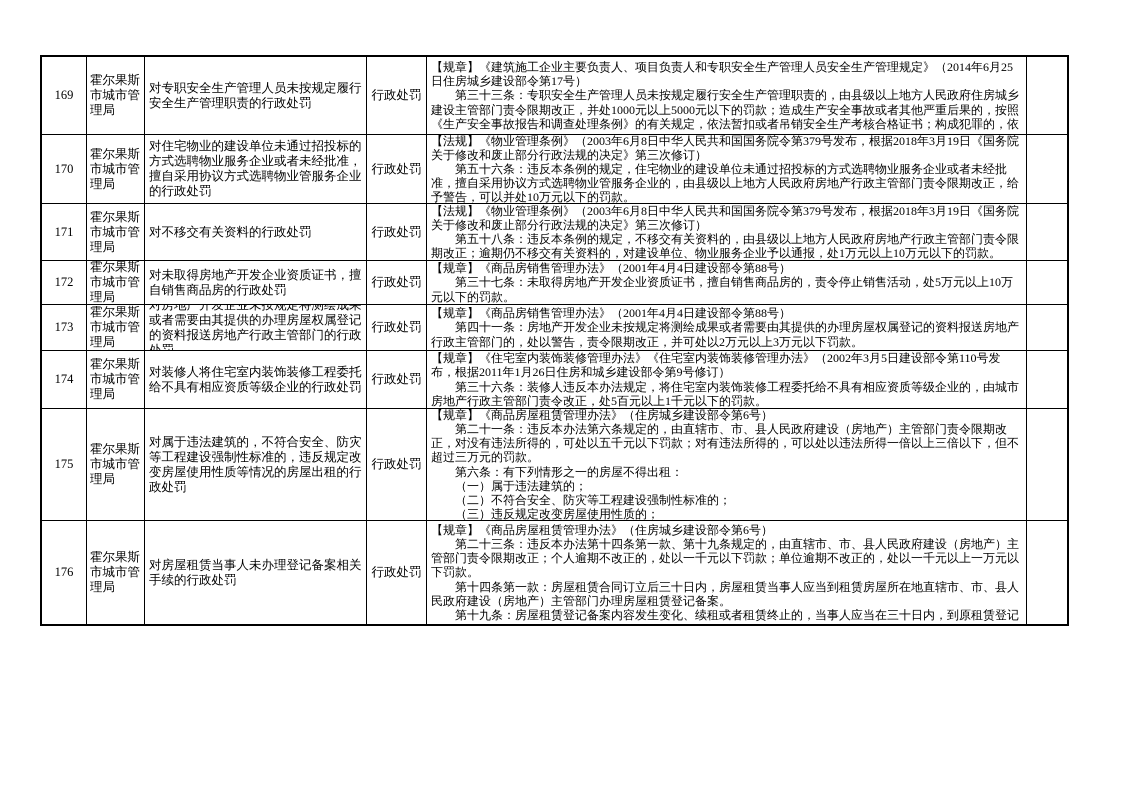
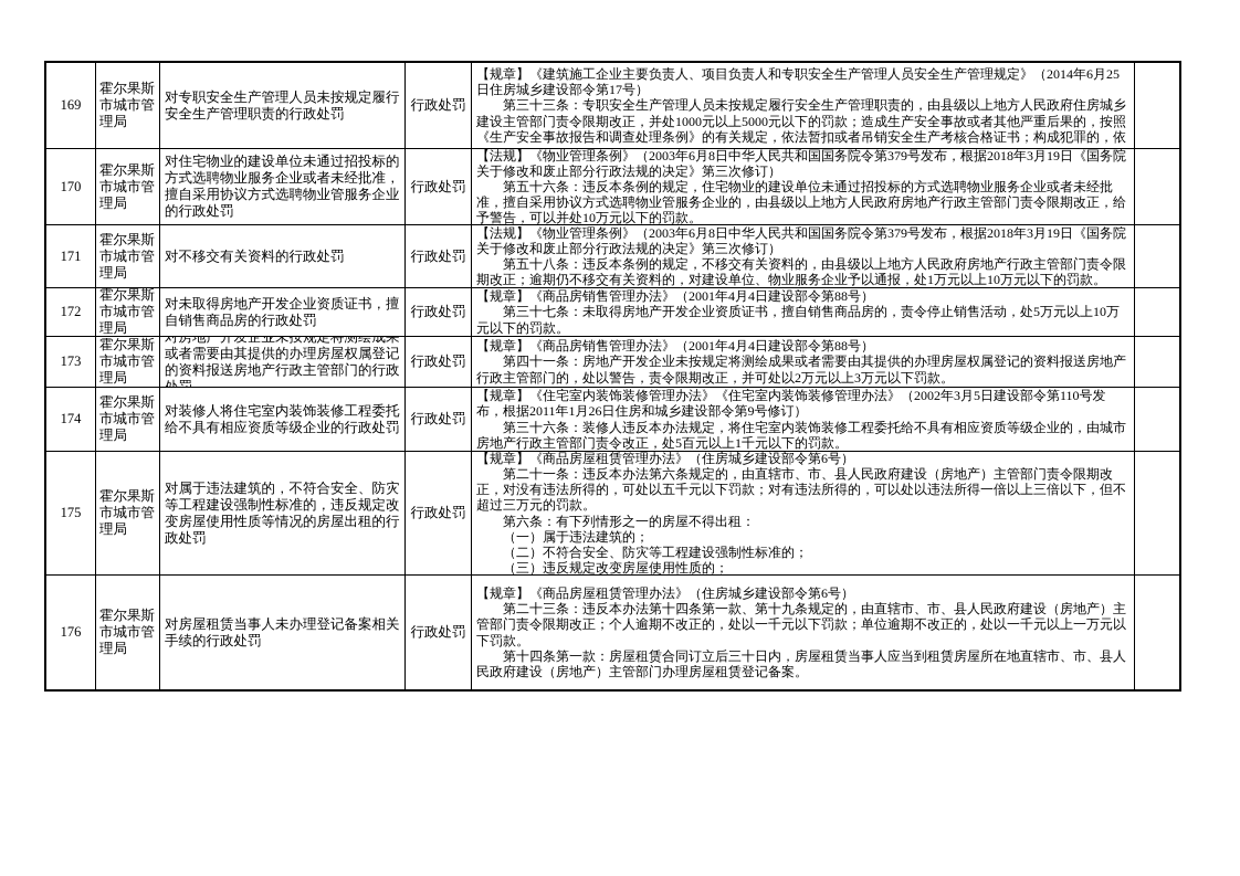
  169
  霍尔果斯市城市管理局
  对专职安全生产管理人员未按规定履行安全生产管理职责的行政处罚
  行政处罚
  【规章】《建筑施工企业主要负责人、项目负责人和专职安全生产管理人员安全生产管理规定》（2014年6月25日住房城乡建设部令第17号）
  第三十三条：专职安全生产管理人员未按规定履行安全生产管理职责的，由县级以上地方人民政府住房城乡建设主管部门责令限期改正，并处1000元以上5000元以下的罚款；造成生产安全事故或者其他严重后果的，按照《生产安全事故报告和调查处理条例》的有关规定，依法暂扣或者吊销安全生产考核合格证书；构成犯罪的，依
  170
  霍尔果斯市城市管理局
  对住宅物业的建设单位未通过招投标的方式选聘物业服务企业或者未经批准，擅自采用协议方式选聘物业管服务企业的行政处罚
  行政处罚
  【法规】《物业管理条例》（2003年6月8日中华人民共和国国务院令第379号发布，根据2018年3月19日《国务院关于修改和废止部分行政法规的决定》第三次修订）
  第五十六条：违反本条例的规定，住宅物业的建设单位未通过招投标的方式选聘物业服务企业或者未经批准，擅自采用协议方式选聘物业管服务企业的，由县级以上地方人民政府房地产行政主管部门责令限期改正，给予警告，可以并处10万元以下的罚款。
  171
  霍尔果斯市城市管理局
  对不移交有关资料的行政处罚
  行政处罚
  【法规】《物业管理条例》（2003年6月8日中华人民共和国国务院令第379号发布，根据2018年3月19日《国务院关于修改和废止部分行政法规的决定》第三次修订）
  第五十八条：违反本条例的规定，不移交有关资料的，由县级以上地方人民政府房地产行政主管部门责令限期改正；逾期仍不移交有关资料的，对建设单位、物业服务企业予以通报，处1万元以上10万元以下的罚款。
  172
  霍尔果斯市城市管理局
  对未取得房地产开发企业资质证书，擅自销售商品房的行政处罚
  行政处罚
  【规章】《商品房销售管理办法》（2001年4月4日建设部令第88号）
  第三十七条：未取得房地产开发企业资质证书，擅自销售商品房的，责令停止销售活动，处5万元以上10万元以下的罚款。
  173
  霍尔果斯市城市管理局
  对房地产开发企业未按规定将测绘成果或者需要由其提供的办理房屋权属登记的资料报送房地产行政主管部门的行政处罚
  行政处罚
  【规章】《商品房销售管理办法》（2001年4月4日建设部令第88号）
  第四十一条：房地产开发企业未按规定将测绘成果或者需要由其提供的办理房屋权属登记的资料报送房地产行政主管部门的，处以警告，责令限期改正，并可处以2万元以上3万元以下罚款。
  174
  霍尔果斯市城市管理局
  对装修人将住宅室内装饰装修工程委托给不具有相应资质等级企业的行政处罚
  行政处罚
  【规章】《住宅室内装饰装修管理办法》《住宅室内装饰装修管理办法》（2002年3月5日建设部令第110号发布，根据2011年1月26日住房和城乡建设部令第9号修订）
  第三十六条：装修人违反本办法规定，将住宅室内装饰装修工程委托给不具有相应资质等级企业的，由城市房地产行政主管部门责令改正，处5百元以上1千元以下的罚款。
  175
  霍尔果斯市城市管理局
  对属于违法建筑的，不符合安全、防灾等工程建设强制性标准的，违反规定改变房屋使用性质等情况的房屋出租的行政处罚
  行政处罚
  【规章】《商品房屋租赁管理办法》（住房城乡建设部令第6号）
  第二十一条：违反本办法第六条规定的，由直辖市、市、县人民政府建设（房地产）主管部门责令限期改正，对没有违法所得的，可处以五千元以下罚款；对有违法所得的，可以处以违法所得一倍以上三倍以下，但不超过三万元的罚款。
  第六条：有下列情形之一的房屋不得出租：
  （一）属于违法建筑的；
  （二）不符合安全、防灾等工程建设强制性标准的；
  （三）违反规定改变房屋使用性质的；
  176
  霍尔果斯市城市管理局
  对房屋租赁当事人未办理登记备案相关手续的行政处罚
  行政处罚
  【规章】《商品房屋租赁管理办法》（住房城乡建设部令第6号）
  第二十三条：违反本办法第十四条第一款、第十九条规定的，由直辖市、市、县人民政府建设（房地产）主管部门责令限期改正；个人逾期不改正的，处以一千元以下罚款；单位逾期不改正的，处以一千元以上一万元以下罚款。
  第十四条第一款：房屋租赁合同订立后三十日内，房屋租赁当事人应当到租赁房屋所在地直辖市、市、县人民政府建设（房地产）主管部门办理房屋租赁登记备案。
- 第十九条：房屋租赁登记备案内容发生变化、续租或者租赁终止的，当事人应当在三十日内，到原租赁登记
